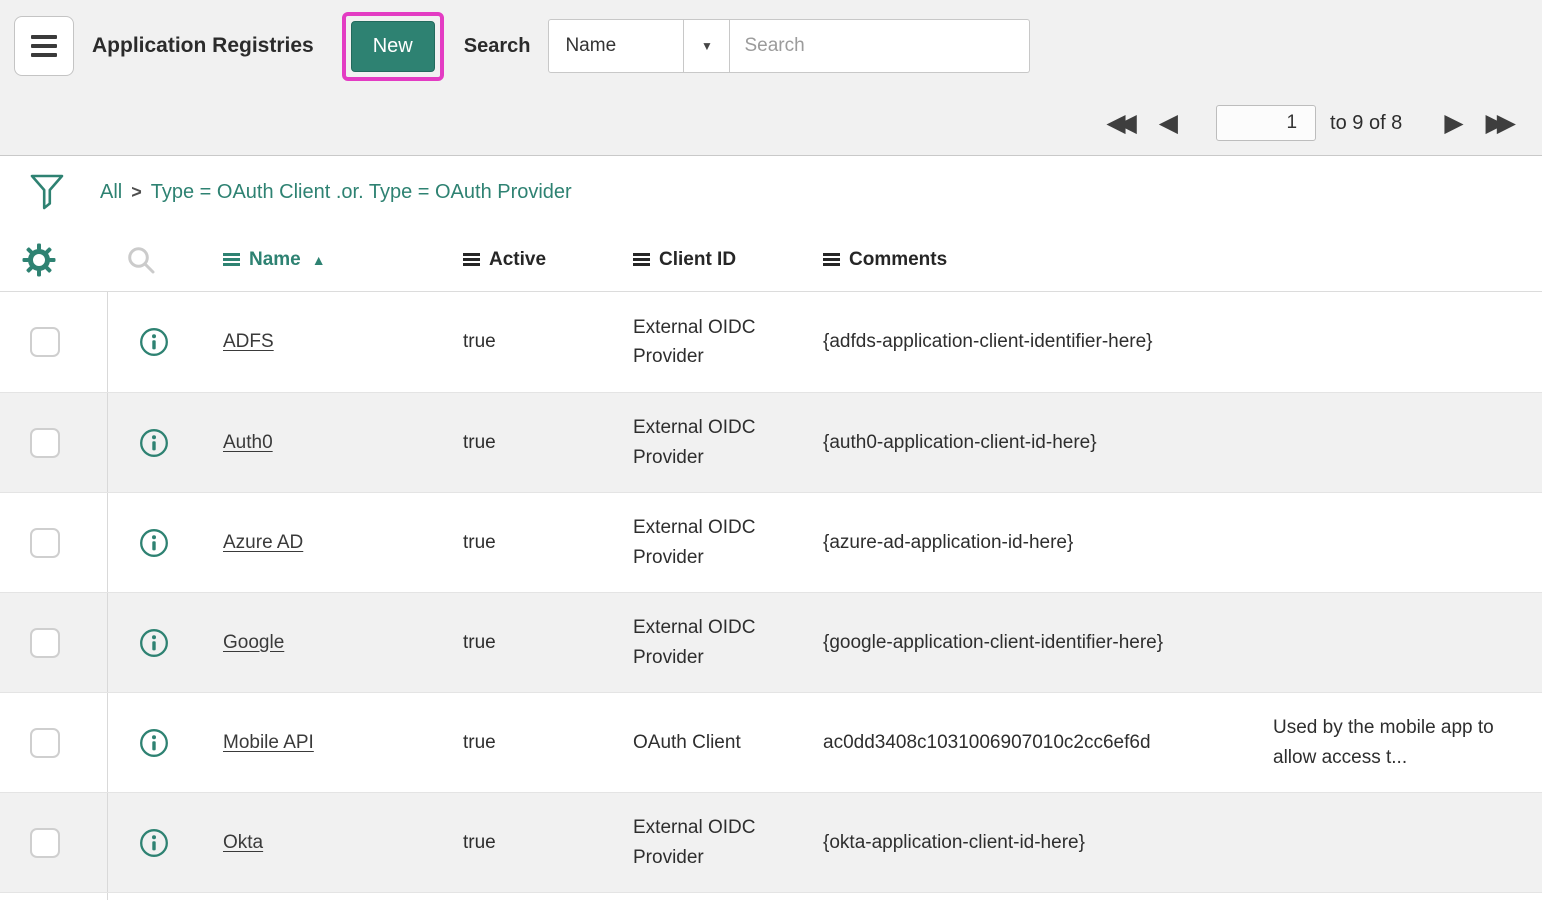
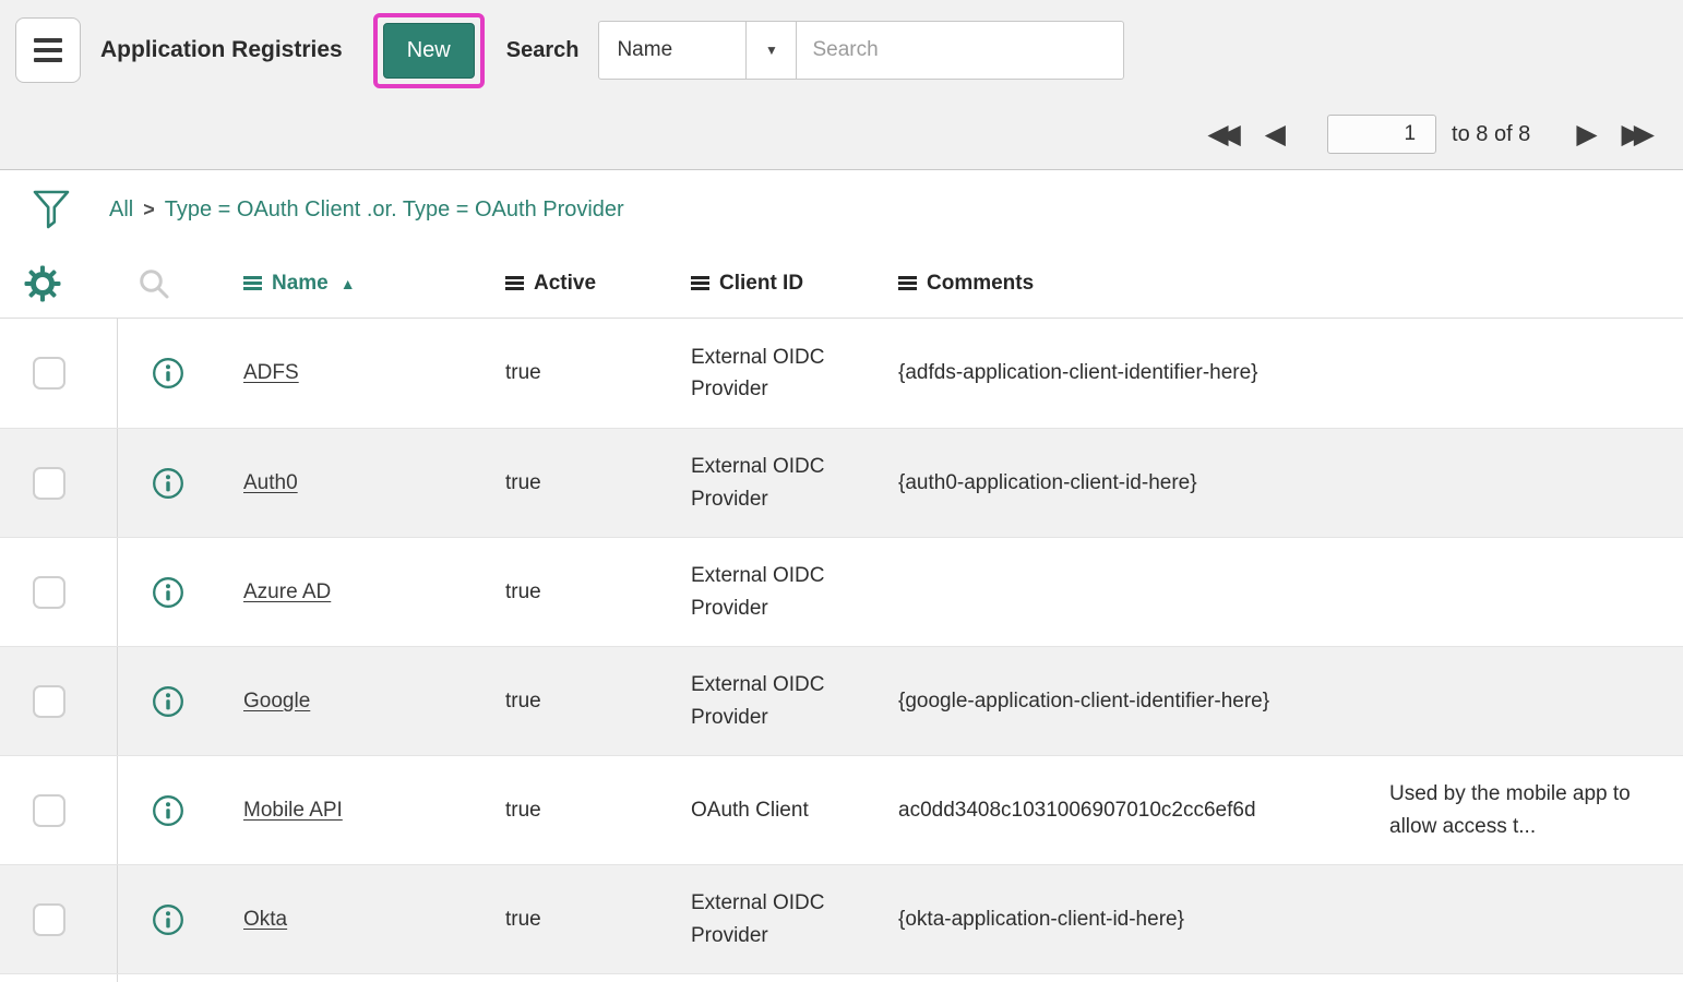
  Application Registries
  New
  Search
  Name
  ▼
  Search
  ◀◀
  ◀
  1
- to 9 of 8
+ to 8 of 8
  ▶
  ▶▶
  All
  >
  Type = OAuth Client .or. Type = OAuth Provider
  Name
  ▲
  Active
  Client ID
  Comments
  ADFS
  true
  External OIDC Provider
  {adfds-application-client-identifier-here}
  Auth0
  true
  External OIDC Provider
  {auth0-application-client-id-here}
  Azure AD
  true
  External OIDC Provider
- {azure-ad-application-id-here}
  Google
  true
  External OIDC Provider
  {google-application-client-identifier-here}
  Mobile API
  true
  OAuth Client
  ac0dd3408c1031006907010c2cc6ef6d
  Used by the mobile app to allow access t...
  Okta
  true
  External OIDC Provider
  {okta-application-client-id-here}
